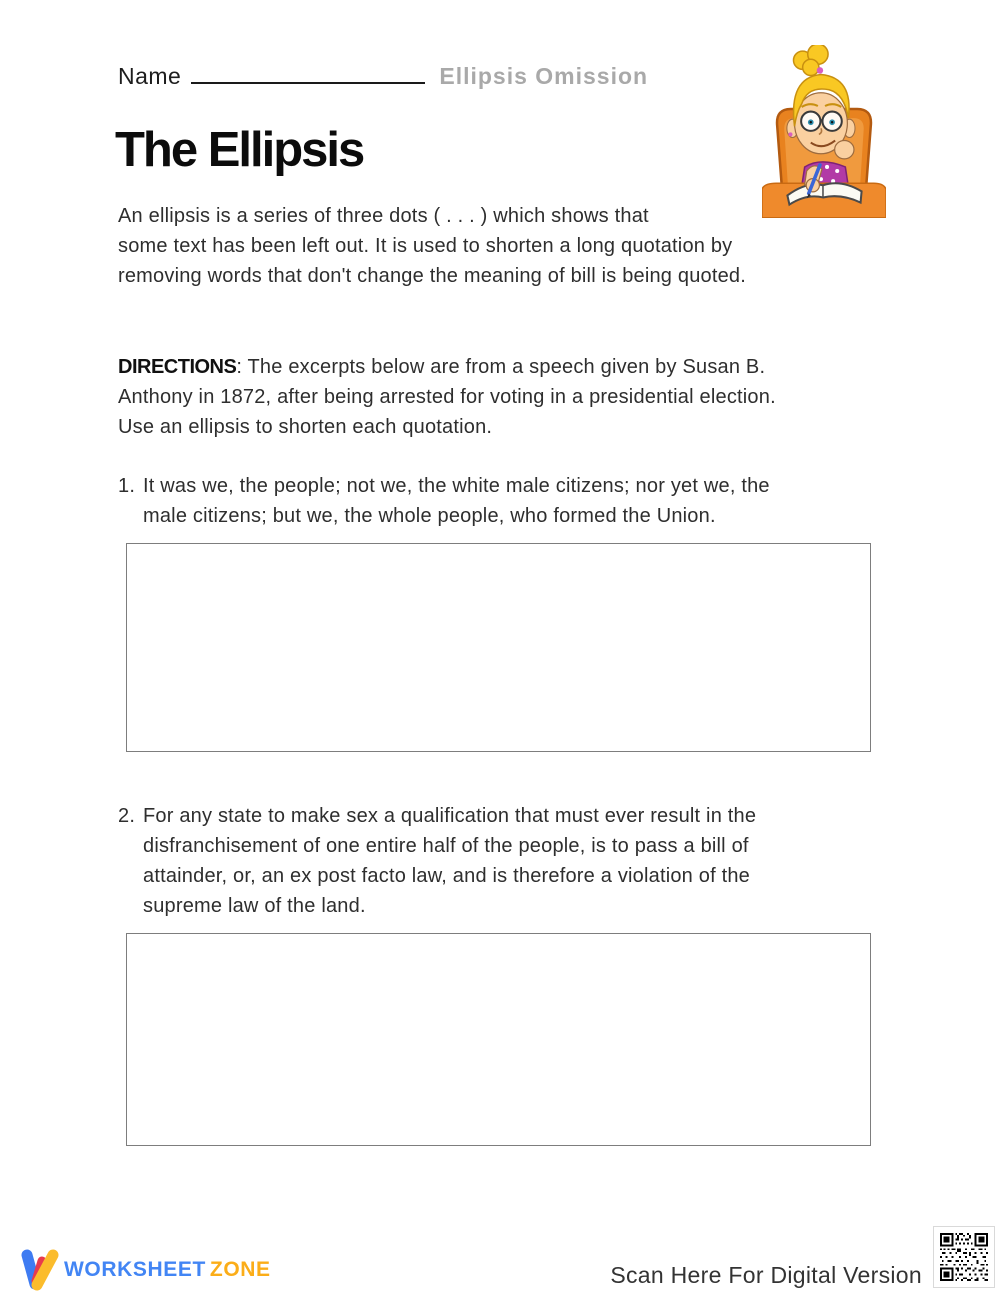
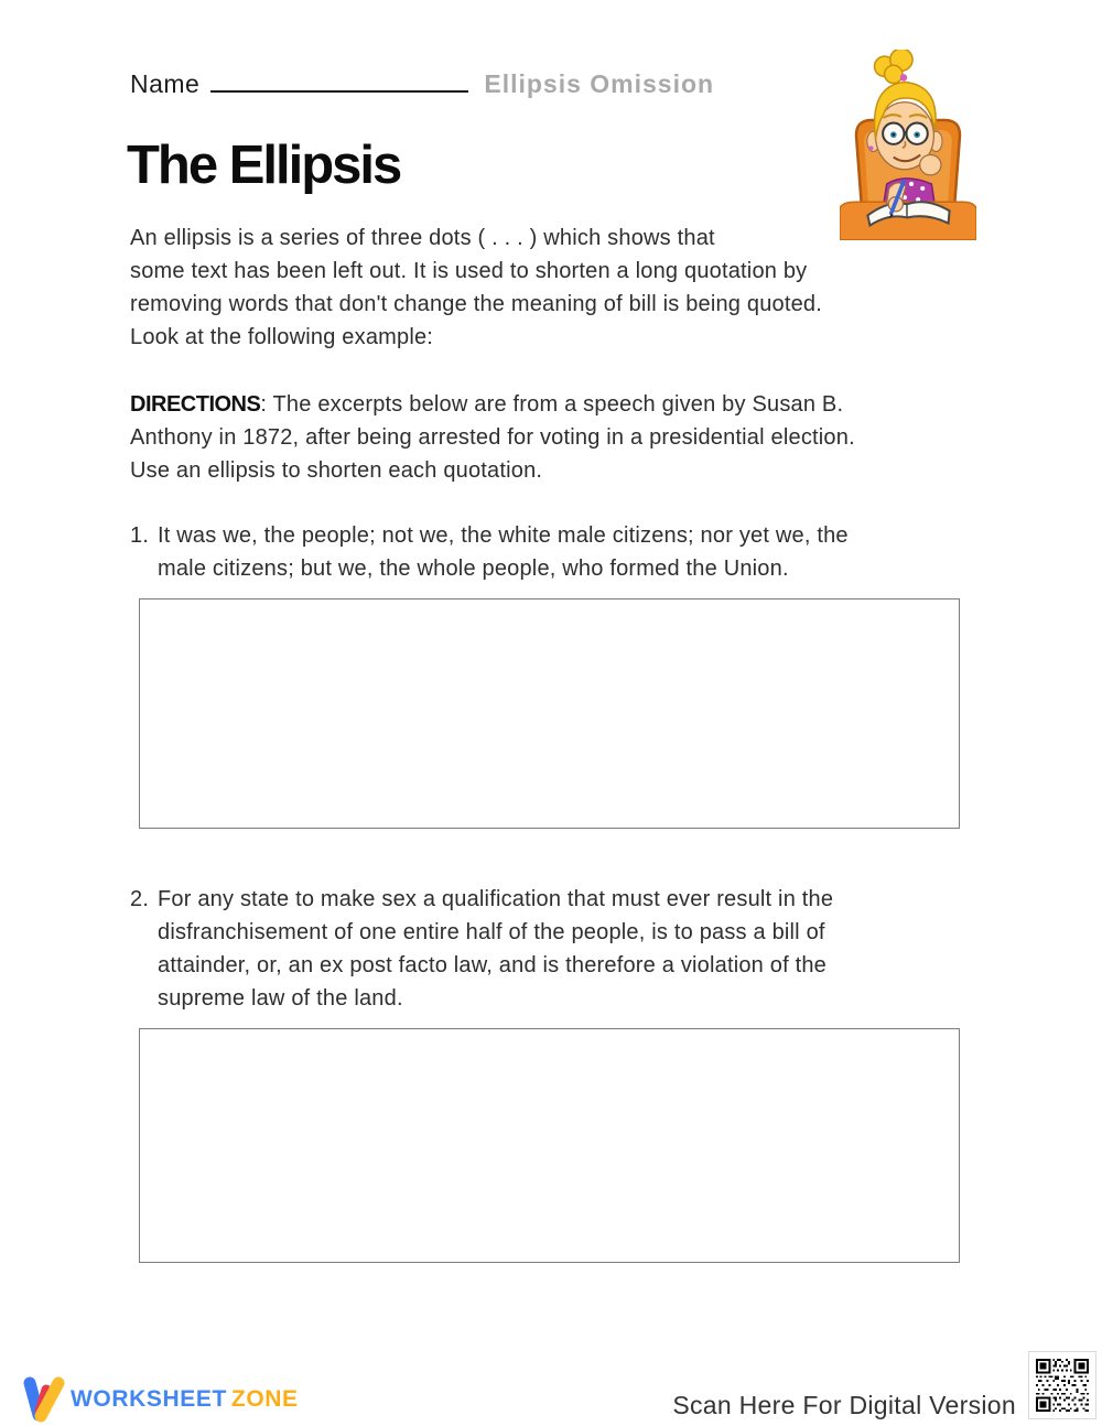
  Name
  Ellipsis Omission
  The Ellipsis
  An ellipsis is a series of three dots ( . . . ) which shows that
  some text has been left out. It is used to shorten a long quotation by
  removing words that don't change the meaning of bill is being quoted.
+ Look at the following example:
  DIRECTIONS: The excerpts below are from a speech given by Susan B.
  Anthony in 1872, after being arrested for voting in a presidential election.
  Use an ellipsis to shorten each quotation.
  1.
  It was we, the people; not we, the white male citizens; nor yet we, the
  male citizens; but we, the whole people, who formed the Union.
  2.
  For any state to make sex a qualification that must ever result in the
  disfranchisement of one entire half of the people, is to pass a bill of
  attainder, or, an ex post facto law, and is therefore a violation of the
  supreme law of the land.
  WORKSHEET ZONE
  Scan Here For Digital Version
